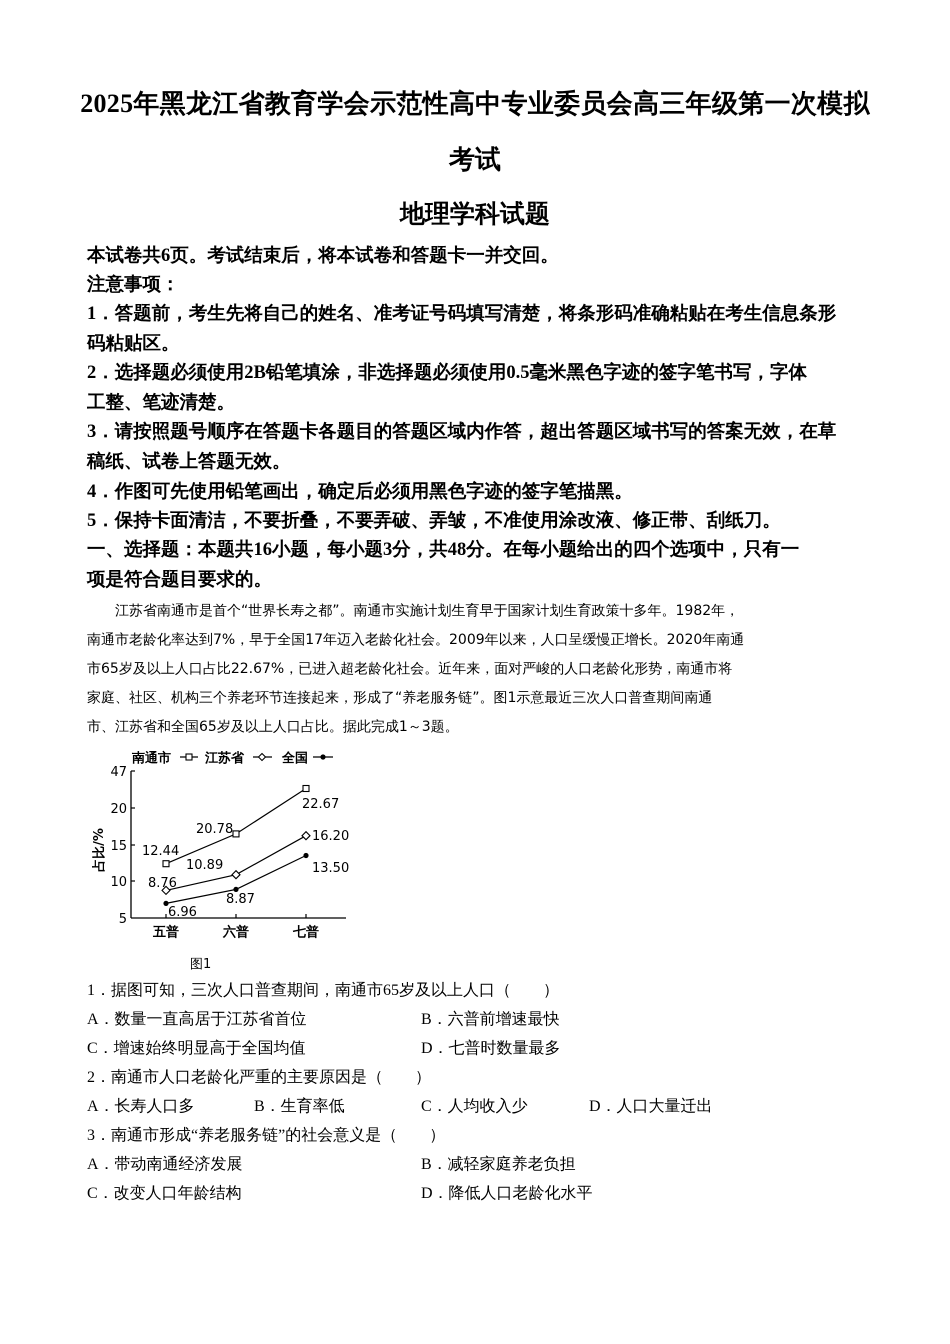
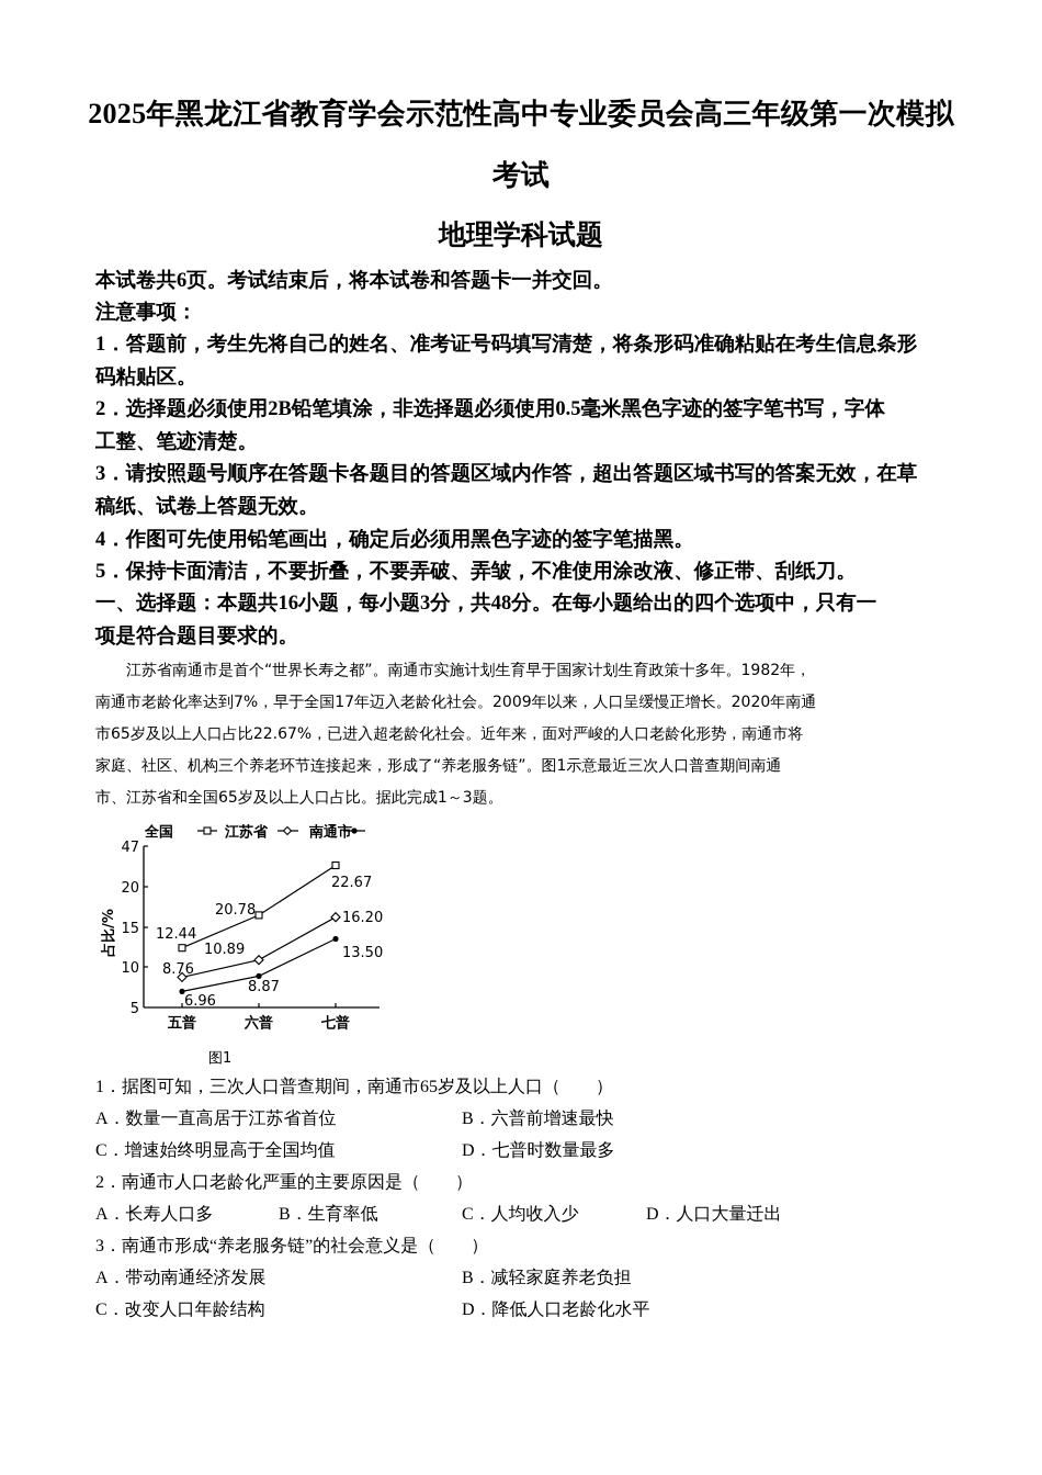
  2025年黑龙江省教育学会示范性高中专业委员会高三年级第一次模拟
  考试
  地理学科试题
  本试卷共6页。考试结束后，将本试卷和答题卡一并交回。
  注意事项：
  1．答题前，考生先将自己的姓名、准考证号码填写清楚，将条形码准确粘贴在考生信息条形
  码粘贴区。
  2．选择题必须使用2B铅笔填涂，非选择题必须使用0.5毫米黑色字迹的签字笔书写，字体
  工整、笔迹清楚。
  3．请按照题号顺序在答题卡各题目的答题区域内作答，超出答题区域书写的答案无效，在草
  稿纸、试卷上答题无效。
  4．作图可先使用铅笔画出，确定后必须用黑色字迹的签字笔描黑。
  5．保持卡面清洁，不要折叠，不要弄破、弄皱，不准使用涂改液、修正带、刮纸刀。
  一、选择题：本题共16小题，每小题3分，共48分。在每小题给出的四个选项中，只有一
  项是符合题目要求的。
  江苏省南通市是首个“世界长寿之都”。南通市实施计划生育早于国家计划生育政策十多年。1982年，
  南通市老龄化率达到7%，早于全国17年迈入老龄化社会。2009年以来，人口呈缓慢正增长。2020年南通
  市65岁及以上人口占比22.67%，已进入超老龄化社会。近年来，面对严峻的人口老龄化形势，南通市将
  家庭、社区、机构三个养老环节连接起来，形成了“养老服务链”。图1示意最近三次人口普查期间南通
  市、江苏省和全国65岁及以上人口占比。据此完成1～3题。
- 南通市
+ 全国
  江苏省
- 全国
+ 南通市
  47
  20
  15
  10
  5
  五普
  六普
  七普
  12.44
  20.78
  22.67
  8.76
  10.89
  16.20
  6.96
  8.87
  13.50
  图1
  1．据图可知，三次人口普查期间，南通市65岁及以上人口（ ）
  A．数量一直高居于江苏省首位
  B．六普前增速最快
  C．增速始终明显高于全国均值
  D．七普时数量最多
  2．南通市人口老龄化严重的主要原因是（ ）
  A．长寿人口多
  B．生育率低
  C．人均收入少
  D．人口大量迁出
  3．南通市形成“养老服务链”的社会意义是（ ）
  A．带动南通经济发展
  B．减轻家庭养老负担
  C．改变人口年龄结构
  D．降低人口老龄化水平
